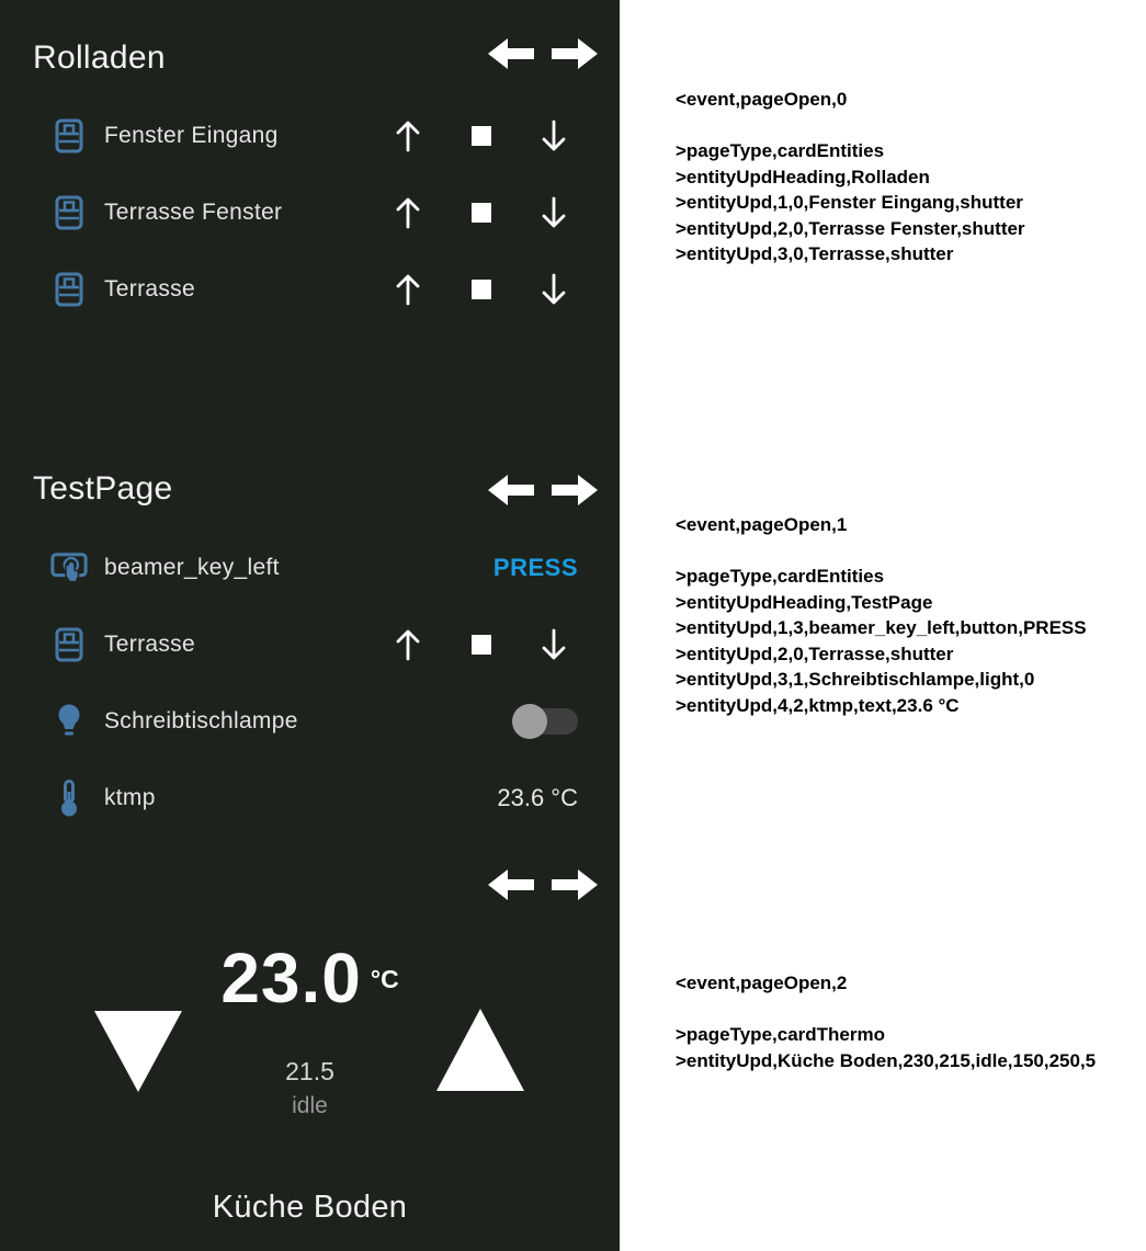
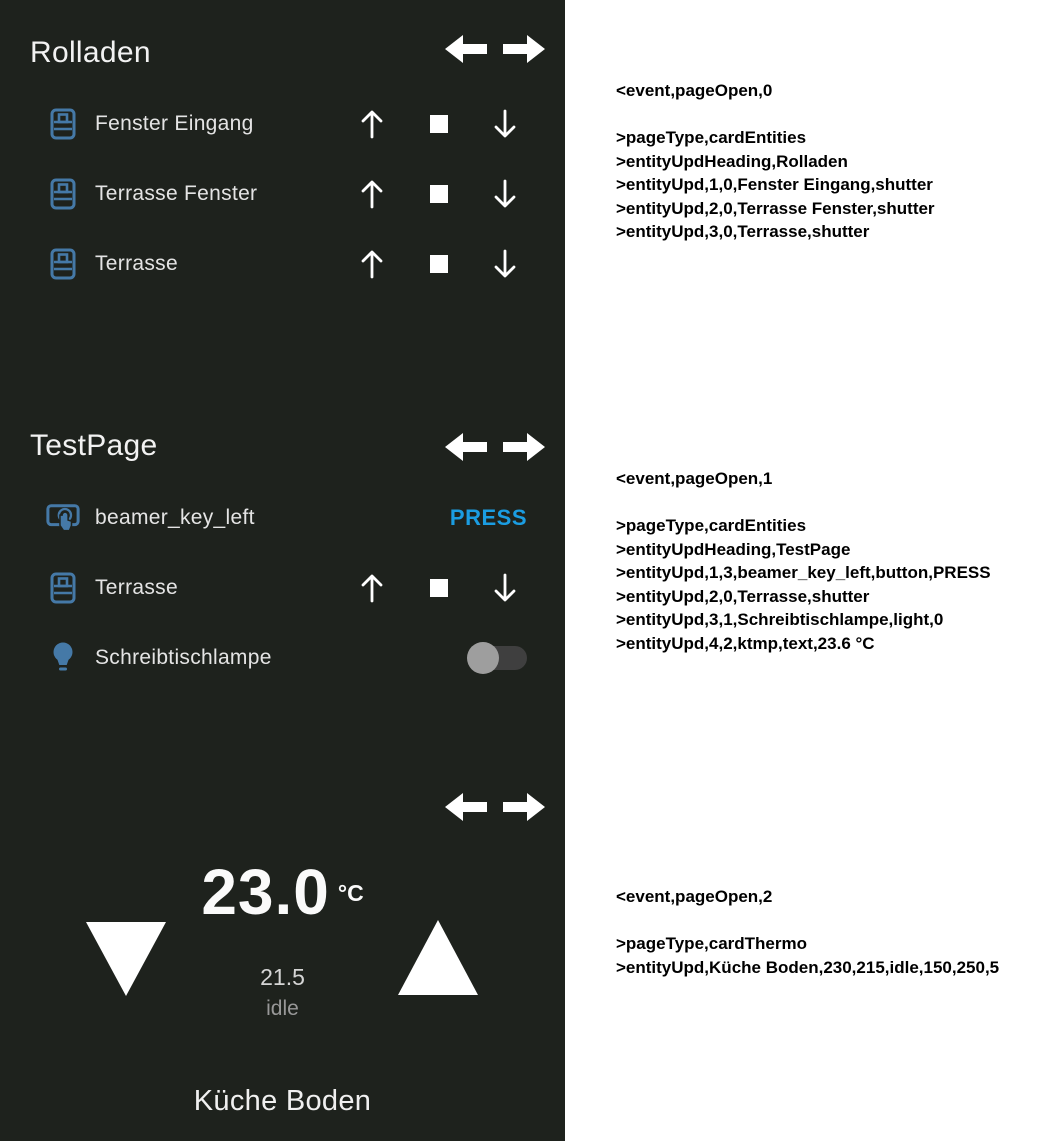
  Rolladen
  Fenster Eingang
  Terrasse Fenster
  Terrasse
  TestPage
  beamer_key_left
  PRESS
  Terrasse
  Schreibtischlampe
- ktmp
- 23.6 °C
  23.0 °C
  21.5
  idle
  Küche Boden
  <event,pageOpen,0
  >pageType,cardEntities
  >entityUpdHeading,Rolladen
  >entityUpd,1,0,Fenster Eingang,shutter
  >entityUpd,2,0,Terrasse Fenster,shutter
  >entityUpd,3,0,Terrasse,shutter
  <event,pageOpen,1
  >pageType,cardEntities
  >entityUpdHeading,TestPage
  >entityUpd,1,3,beamer_key_left,button,PRESS
  >entityUpd,2,0,Terrasse,shutter
  >entityUpd,3,1,Schreibtischlampe,light,0
  >entityUpd,4,2,ktmp,text,23.6 °C
  <event,pageOpen,2
  >pageType,cardThermo
  >entityUpd,Küche Boden,230,215,idle,150,250,5
